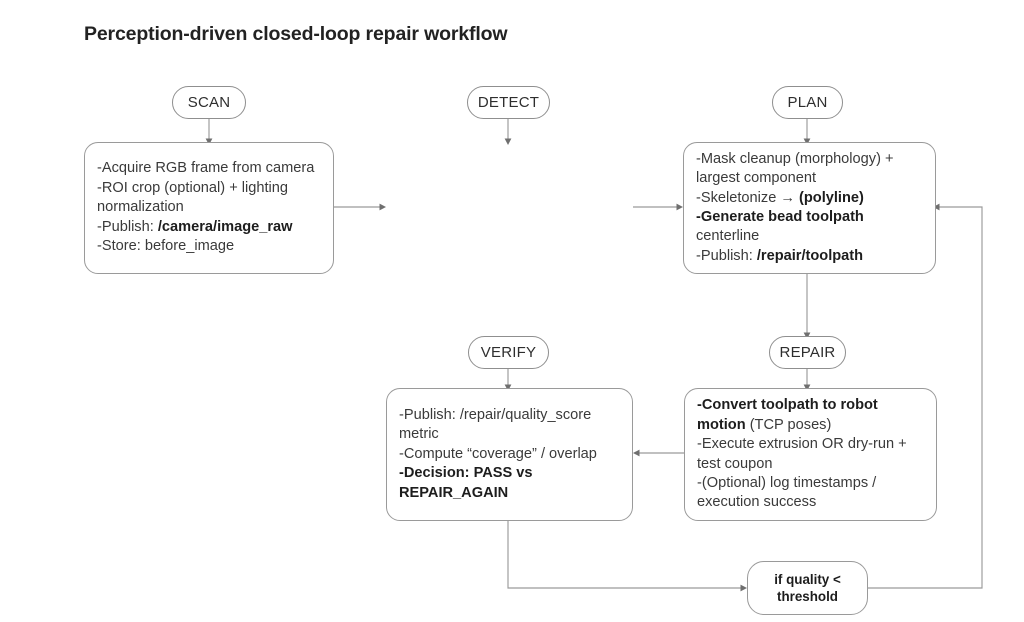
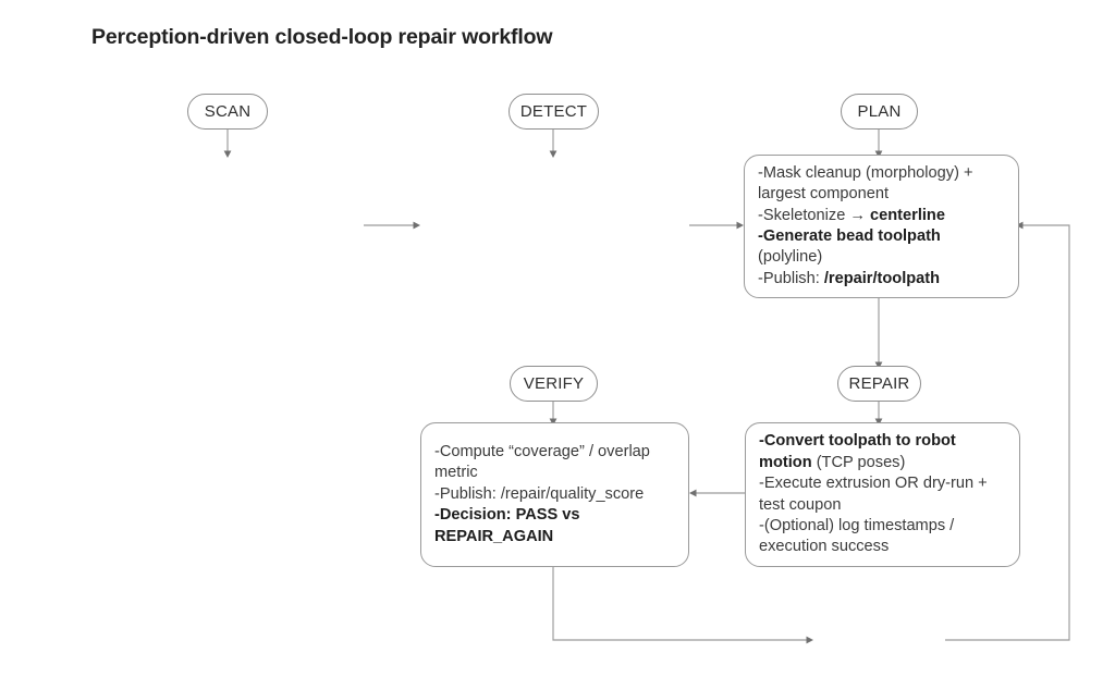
  Perception-driven closed-loop repair workflow
  SCAN
  DETECT
  PLAN
  VERIFY
  REPAIR
- -Acquire RGB frame from camera
- -ROI crop (optional) + lighting
- normalization
- -Publish: /camera/image_raw
- -Store: before_image
  -Mask cleanup (morphology) +
  largest component
- -Skeletonize → (polyline)
+ -Skeletonize → centerline
  -Generate bead toolpath
- centerline
+ (polyline)
  -Publish: /repair/toolpath
- -Publish: /repair/quality_score
+ -Compute “coverage” / overlap
  metric
- -Compute “coverage” / overlap
+ -Publish: /repair/quality_score
  -Decision: PASS vs
  REPAIR_AGAIN
  -Convert toolpath to robot
  motion (TCP poses)
  -Execute extrusion OR dry-run +
  test coupon
  -(Optional) log timestamps /
  execution success
- if quality < threshold
